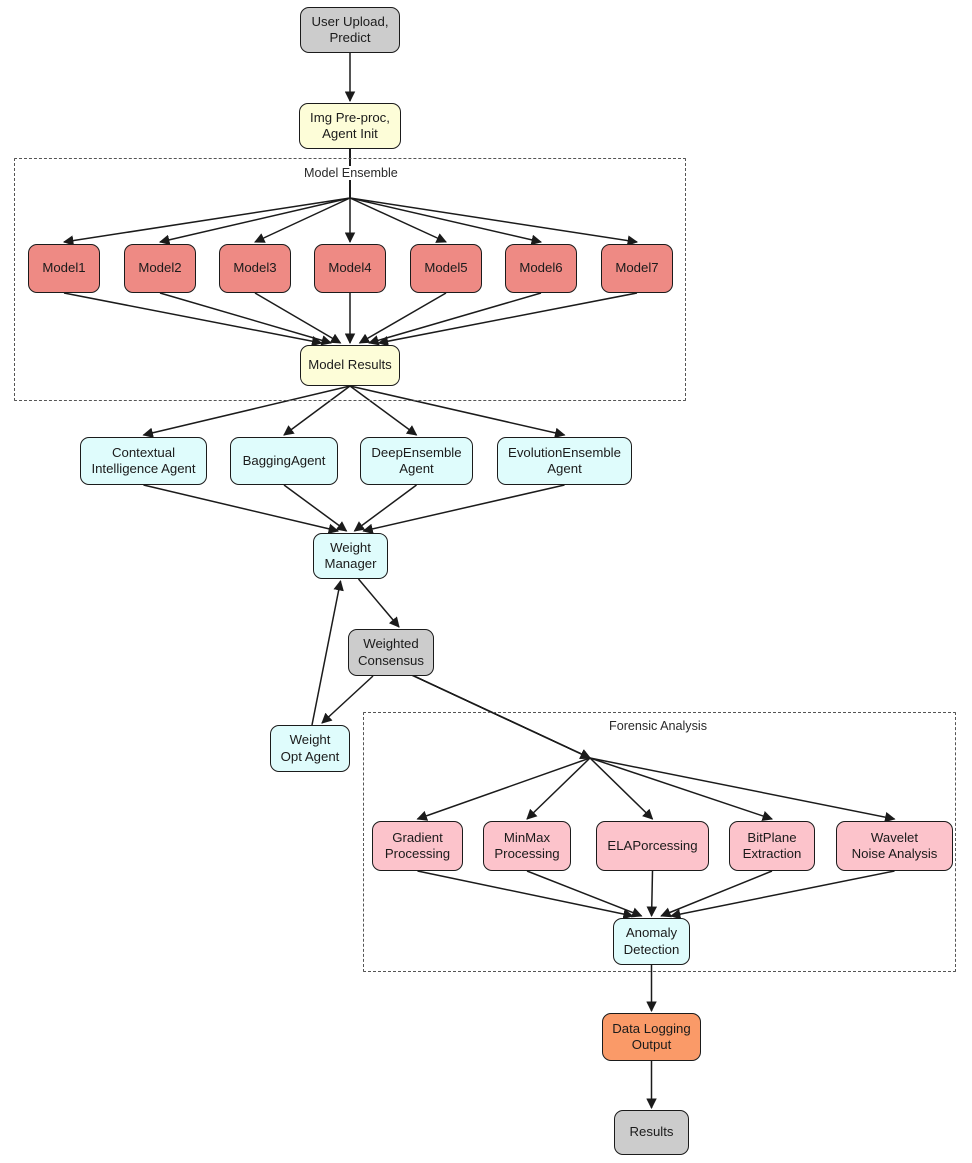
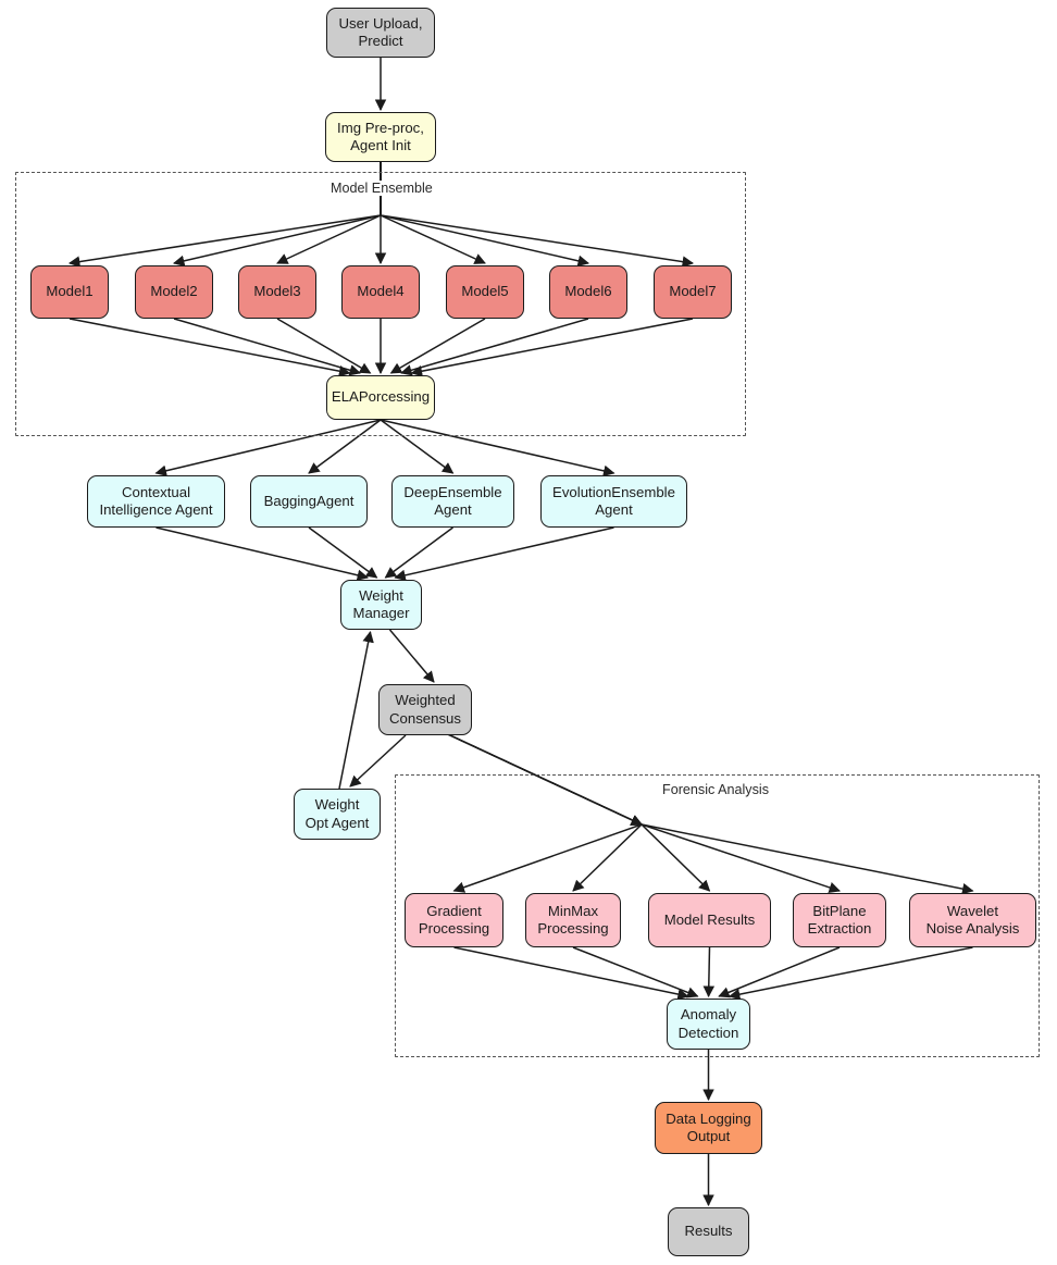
  Model Ensemble
  Forensic Analysis
  User Upload,
  Predict
  Img Pre-proc,
  Agent Init
  Model1
  Model2
  Model3
  Model4
  Model5
  Model6
  Model7
- Model Results
+ ELAPorcessing
  Contextual
  Intelligence Agent
  BaggingAgent
  DeepEnsemble
  Agent
  EvolutionEnsemble
  Agent
  Weight
  Manager
  Weighted
  Consensus
  Weight
  Opt Agent
  Gradient
  Processing
  MinMax
  Processing
- ELAPorcessing
+ Model Results
  BitPlane
  Extraction
  Wavelet
  Noise Analysis
  Anomaly
  Detection
  Data Logging
  Output
  Results
